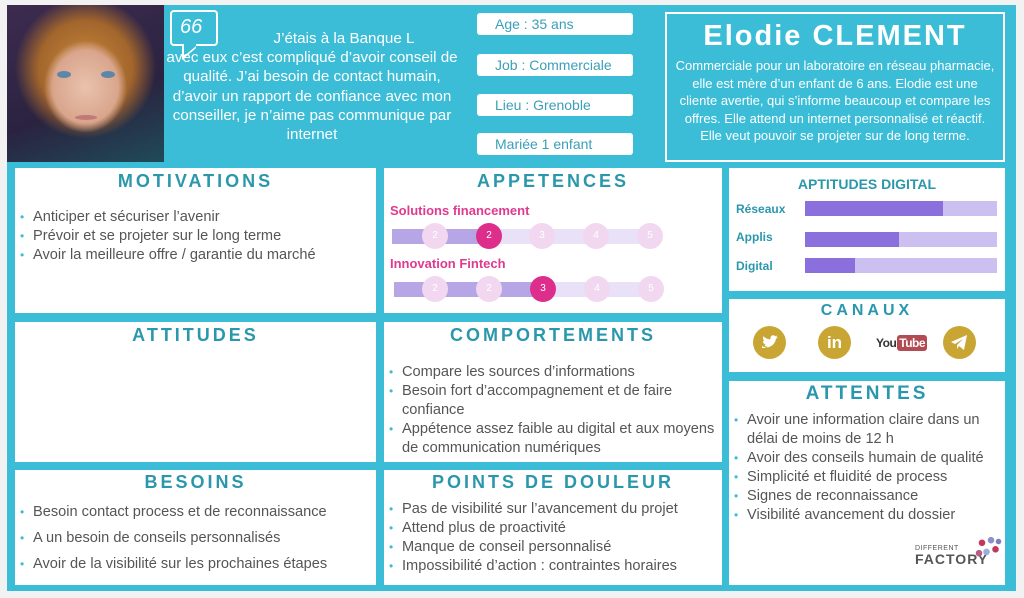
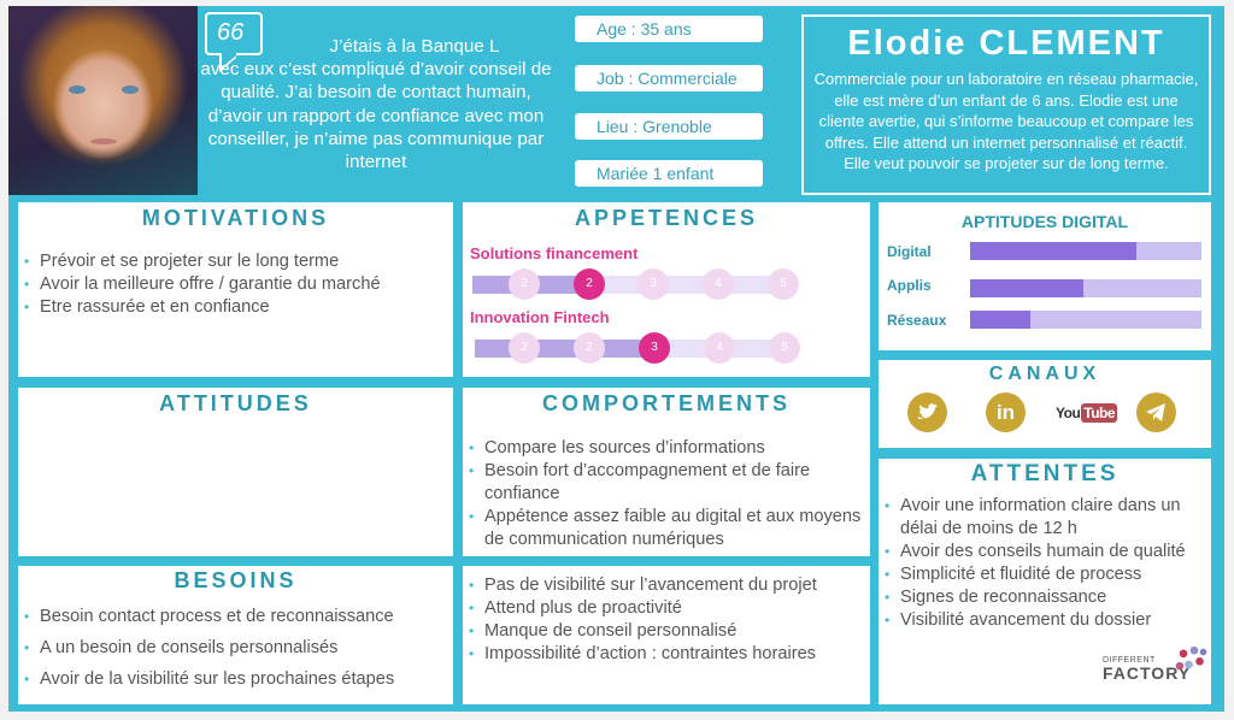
  66
  J’étais à la Banque L
  avec eux c’est compliqué d’avoir conseil de qualité. J’ai besoin de contact humain, d’avoir un rapport de confiance avec mon conseiller, je n’aime pas communique par internet
  Age : 35 ans
  Job : Commerciale
  Lieu : Grenoble
  Mariée 1 enfant
  Elodie CLEMENT
  Commerciale pour un laboratoire en réseau pharmacie, elle est mère d’un enfant de 6 ans. Elodie est une cliente avertie, qui s’informe beaucoup et compare les offres. Elle attend un internet personnalisé et réactif. Elle veut pouvoir se projeter sur de long terme.
  MOTIVATIONS
- Anticiper et sécuriser l’avenir
  Prévoir et se projeter sur le long terme
  Avoir la meilleure offre / garantie du marché
+ Etre rassurée et en confiance
  ATTITUDES
  BESOINS
  Besoin contact process et de reconnaissance
  A un besoin de conseils personnalisés
  Avoir de la visibilité sur les prochaines étapes
  APPETENCES
  Solutions financement
  2
  2
  3
  4
  5
  Innovation Fintech
  2
  2
  3
  4
  5
  COMPORTEMENTS
  Compare les sources d’informations
  Besoin fort d’accompagnement et de faire confiance
  Appétence assez faible au digital et aux moyens de communication numériques
- POINTS DE DOULEUR
  Pas de visibilité sur l’avancement du projet
  Attend plus de proactivité
  Manque de conseil personnalisé
  Impossibilité d’action : contraintes horaires
  APTITUDES DIGITAL
- Réseaux
+ Digital
  Applis
- Digital
+ Réseaux
  CANAUX
  in
  You Tube
  ATTENTES
  Avoir une information claire dans un délai de moins de 12 h
  Avoir des conseils humain de qualité
  Simplicité et fluidité de process
  Signes de reconnaissance
  Visibilité avancement du dossier
  FACTO
